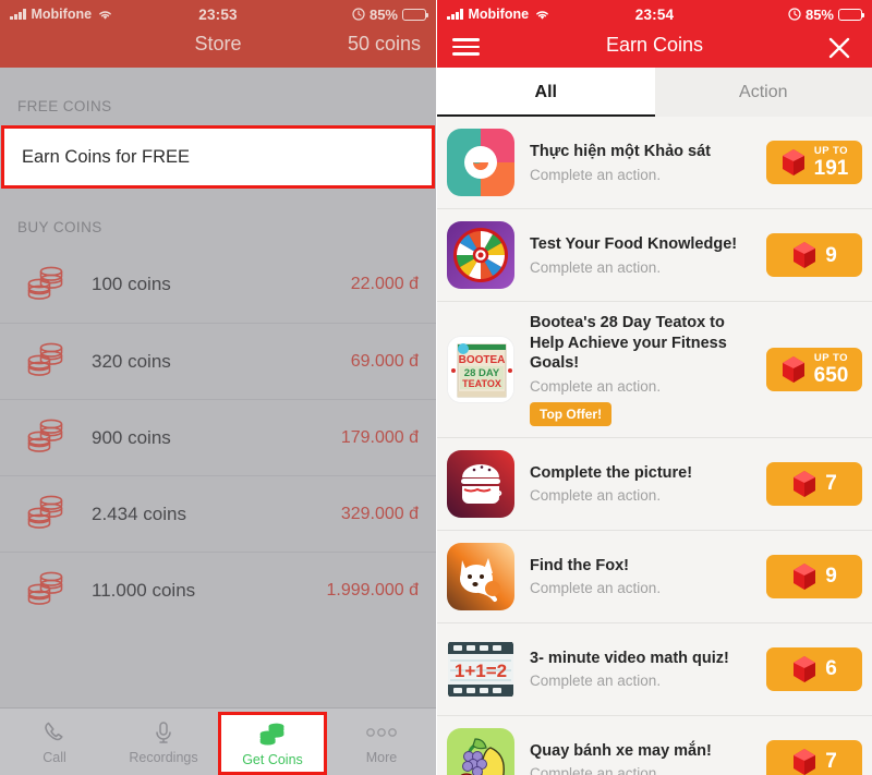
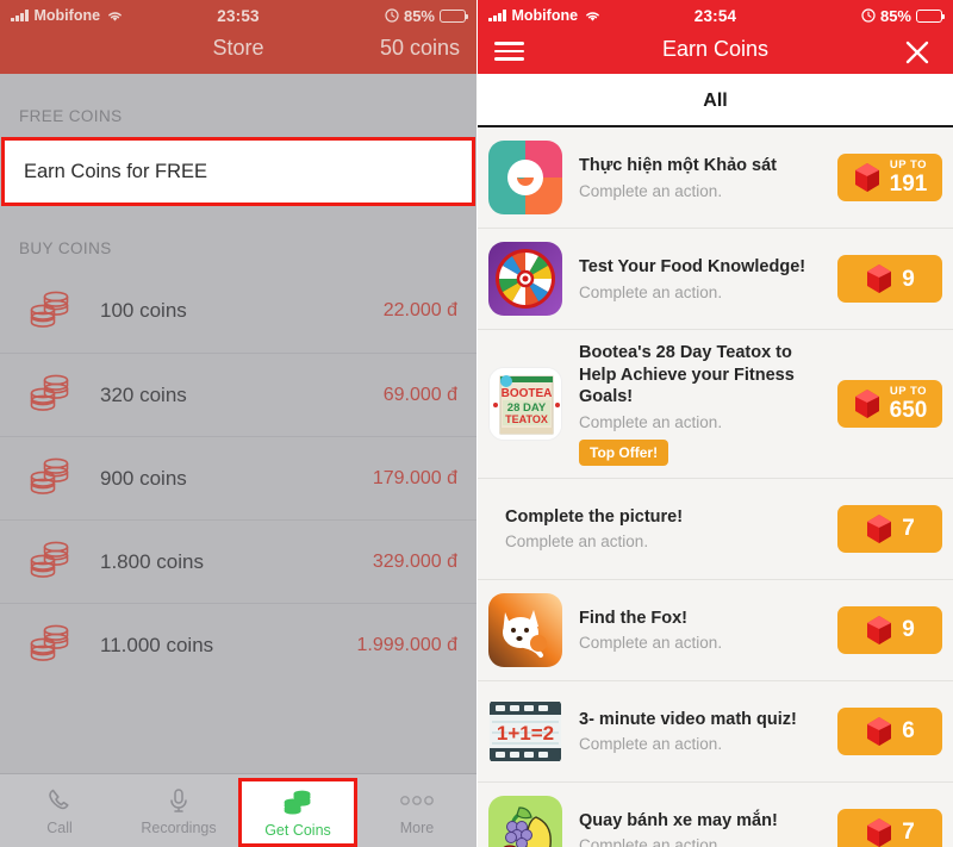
  Mobifone
  23:53
  85%
  Store
  50 coins
  FREE COINS
  Earn Coins for FREE
  BUY COINS
  100 coins
  22.000 đ
  320 coins
  69.000 đ
  900 coins
  179.000 đ
- 2.434 coins
+ 1.800 coins
  329.000 đ
  11.000 coins
  1.999.000 đ
  Call
  Recordings
  Get Coins
  More
  Mobifone
  23:54
  85%
  Earn Coins
  All
- Action
  Thực hiện một Khảo sát
  Complete an action.
  UP TO
  191
  Test Your Food Knowledge!
  Complete an action.
  9
  BOOTEA
  28 DAY
  TEATOX
  Bootea's 28 Day Teatox to Help Achieve your Fitness Goals!
  Complete an action.
  Top Offer!
  UP TO
  650
- ?
  Complete the picture!
  Complete an action.
  7
  Find the Fox!
  Complete an action.
  9
  1+1=2
  3- minute video math quiz!
  Complete an action.
  6
  Quay bánh xe may mắn!
  Complete an action.
  7
